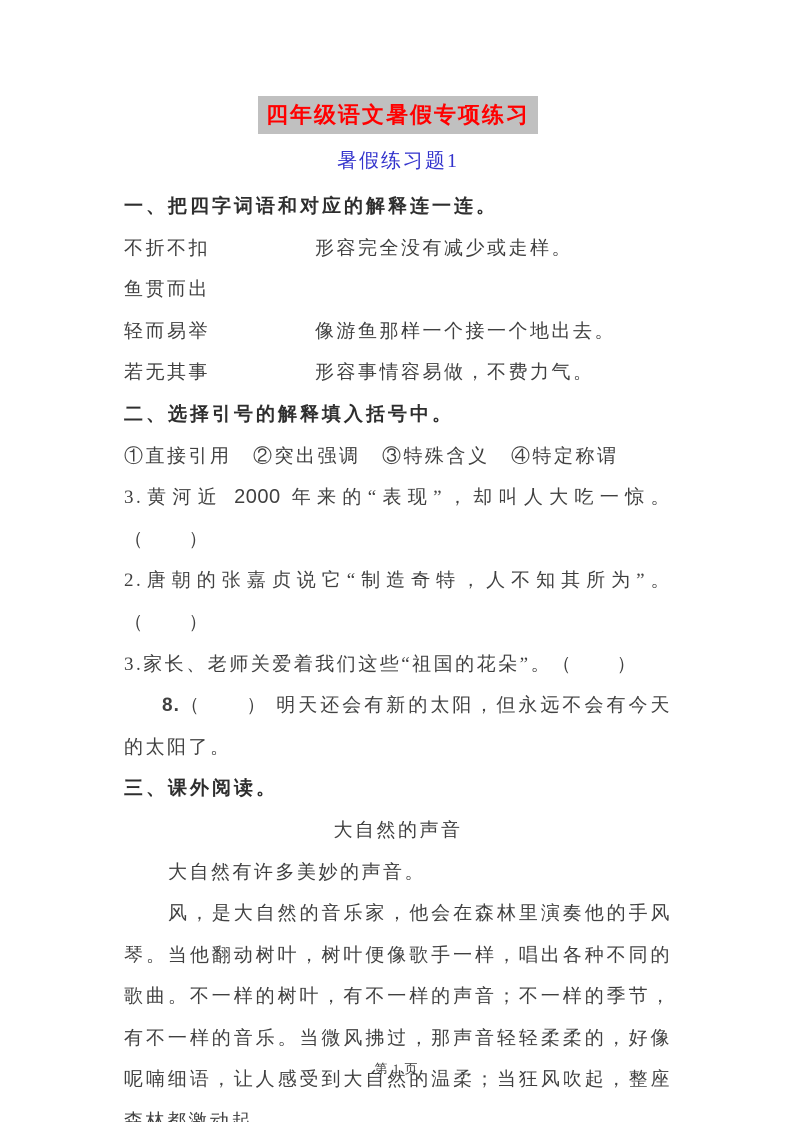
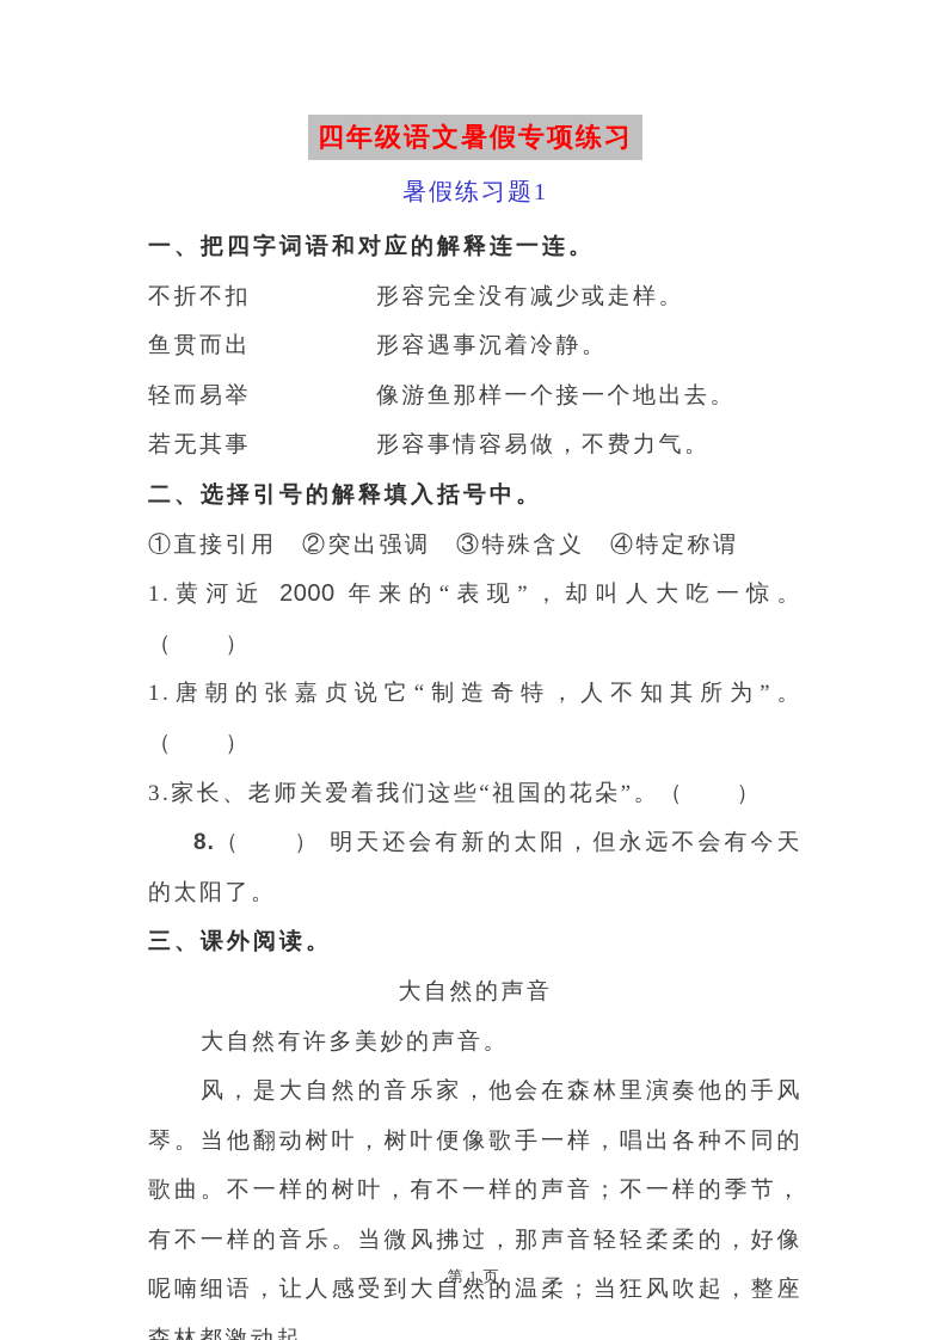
  四年级语文暑假专项练习
  暑假练习题1
  一、把四字词语和对应的解释连一连。
  不折不扣
  形容完全没有减少或走样。
  鱼贯而出
+ 形容遇事沉着冷静。
  轻而易举
  像游鱼那样一个接一个地出去。
  若无其事
  形容事情容易做，不费力气。
  二、选择引号的解释填入括号中。
  ①直接引用 ②突出强调 ③特殊含义 ④特定称谓
- 3.黄河近 2000 年来的“表现”，却叫人大吃一惊。（ ）
+ 1.黄河近 2000 年来的“表现”，却叫人大吃一惊。（ ）
- 2.唐朝的张嘉贞说它“制造奇特，人不知其所为”。（ ）
+ 1.唐朝的张嘉贞说它“制造奇特，人不知其所为”。（ ）
  3.家长、老师关爱着我们这些“祖国的花朵”。（ ）
  8.（ ） 明天还会有新的太阳，但永远不会有今天的太阳了。
  三、课外阅读。
  大自然的声音
  大自然有许多美妙的声音。
  风，是大自然的音乐家，他会在森林里演奏他的手风琴。当他翻动树叶，树叶便像歌手一样，唱出各种不同的歌曲。不一样的树叶，有不一样的声音；不一样的季节，有不一样的音乐。当微风拂过，那声音轻轻柔柔的，好像呢喃细语，让人感受到大自然的温柔；当狂风吹起，整座
  第 1 页
